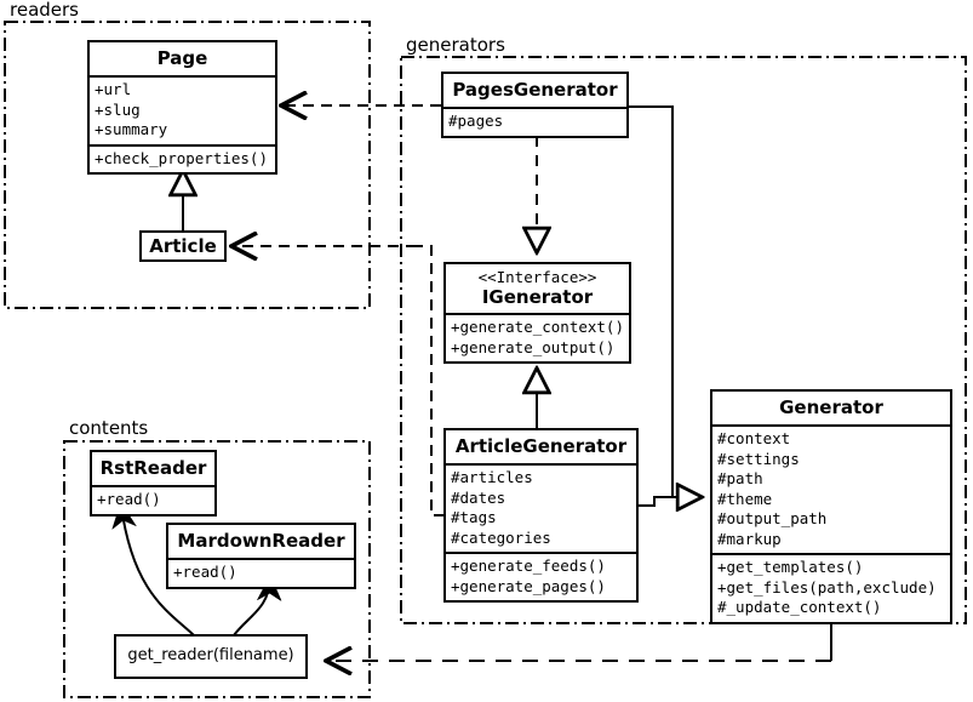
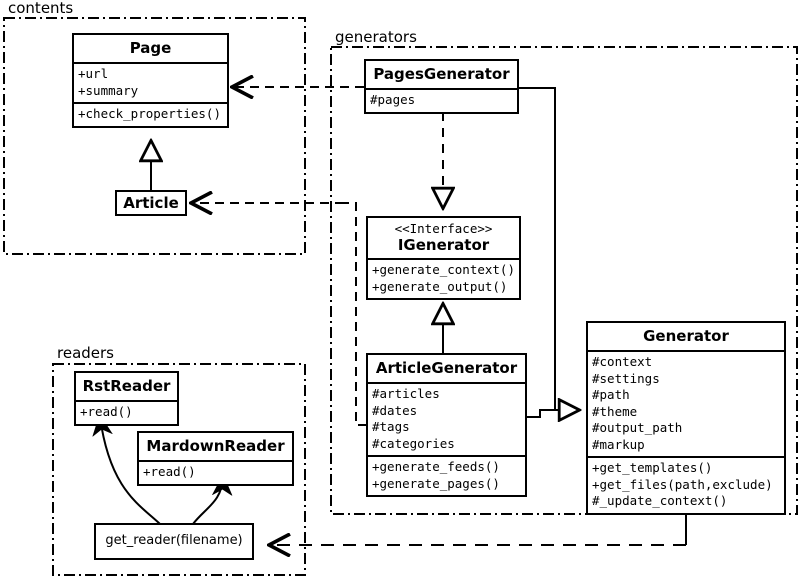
- readers
+ contents
  generators
- contents
+ readers
  Page
  +url
- +slug
  +summary
  +check_properties()
  Article
  PagesGenerator
  #pages
  <<Interface>>
  IGenerator
  +generate_context()
  +generate_output()
  ArticleGenerator
  #articles
  #dates
  #tags
  #categories
  +generate_feeds()
  +generate_pages()
  Generator
  #context
  #settings
  #path
  #theme
  #output_path
  #markup
  +get_templates()
  +get_files(path,exclude)
  #_update_context()
  RstReader
  +read()
  MardownReader
  +read()
  get_reader(filename)
